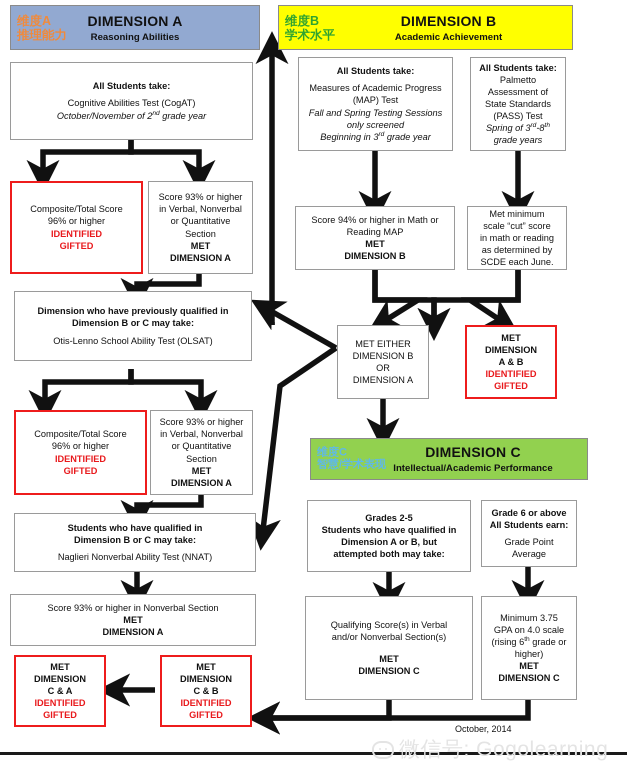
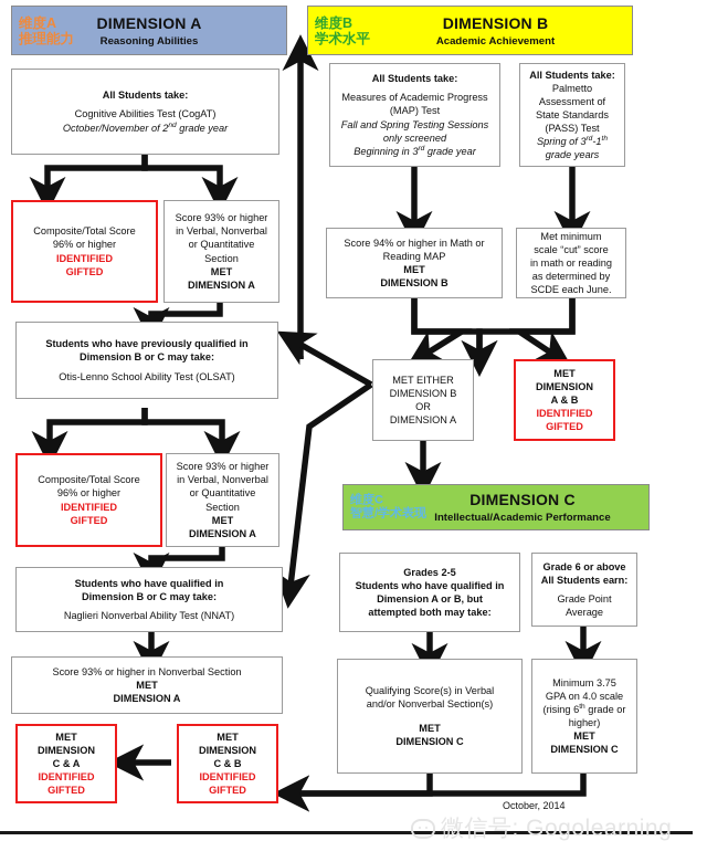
  维度A
  推理能力
  DIMENSION A
  Reasoning Abilities
  维度B
  学术水平
  DIMENSION B
  Academic Achievement
  维度C
  智慧/学术表现
  DIMENSION C
  Intellectual/Academic Performance
  All Students take:
  Cognitive Abilities Test (CogAT)
  October/November of 2 grade year
  Composite/Total Score
  96% or higher
  IDENTIFIED
  GIFTED
  Score 93% or higher
  in Verbal, Nonverbal
  or Quantitative
  Section
  MET
  DIMENSION A
- Dimension who have previously qualified in
+ Students who have previously qualified in
  Dimension B or C may take:
  Otis-Lenno School Ability Test (OLSAT)
  Composite/Total Score
  96% or higher
  IDENTIFIED
  GIFTED
  Score 93% or higher
  in Verbal, Nonverbal
  or Quantitative
  Section
  MET
  DIMENSION A
  Students who have qualified in
  Dimension B or C may take:
  Naglieri Nonverbal Ability Test (NNAT)
  Score 93% or higher in Nonverbal Section
  MET
  DIMENSION A
  MET
  DIMENSION
  C & A
  IDENTIFIED
  GIFTED
  MET
  DIMENSION
  C & B
  IDENTIFIED
  GIFTED
  All Students take:
  Measures of Academic Progress
  (MAP) Test
  Fall and Spring Testing Sessions
  only screened
  Beginning in 3 grade year
  All Students take:
  Palmetto
  Assessment of
  State Standards
  (PASS) Test
- Spring of 3 -8
+ Spring of 3 -1
  grade years
  Score 94% or higher in Math or
  Reading MAP
  MET
  DIMENSION B
  Met minimum
  scale “cut” score
  in math or reading
  as determined by
  SCDE each June.
  MET EITHER
  DIMENSION B
  OR
  DIMENSION A
  MET
  DIMENSION
  A & B
  IDENTIFIED
  GIFTED
  Grades 2-5
  Students who have qualified in
  Dimension A or B, but
  attempted both may take:
  Grade 6 or above
  All Students earn:
  Grade Point
  Average
  Qualifying Score(s) in Verbal
  and/or Nonverbal Section(s)
  MET
  DIMENSION C
  Minimum 3.75
  GPA on 4.0 scale
  (rising 6 grade or
  higher)
  MET
  DIMENSION C
  October, 2014
  微信号: Gogolearning
